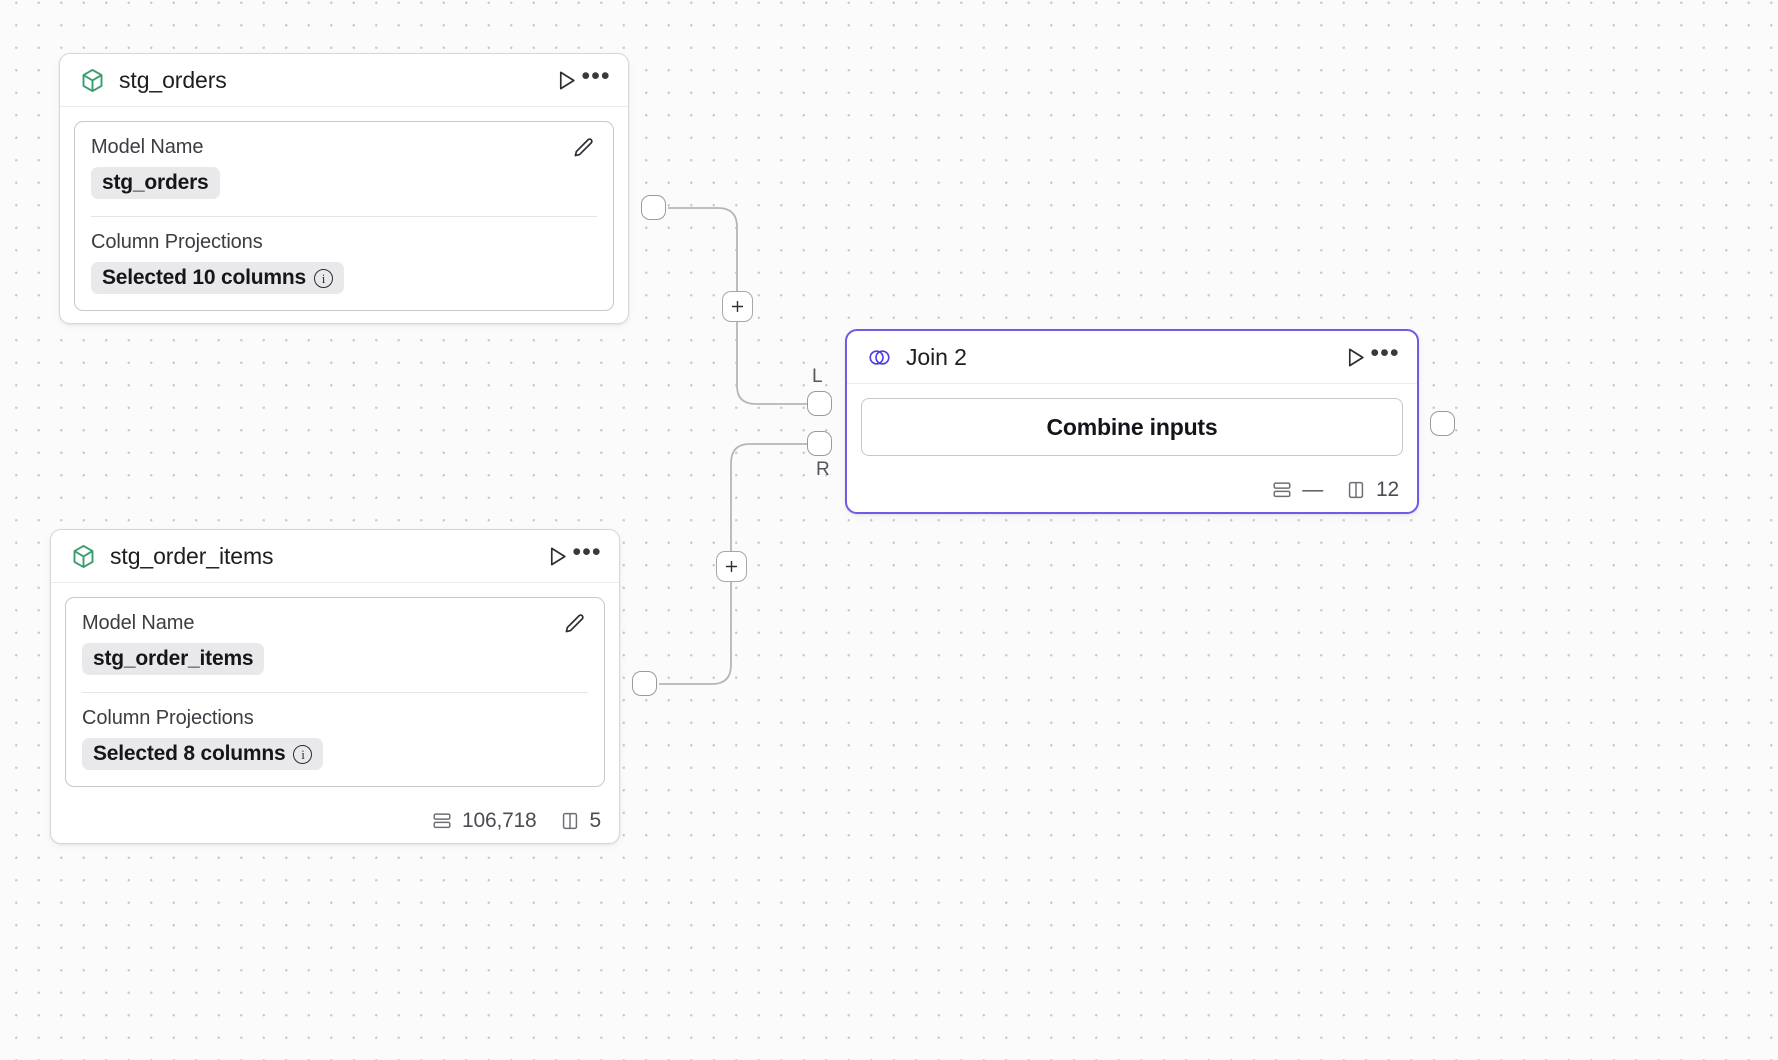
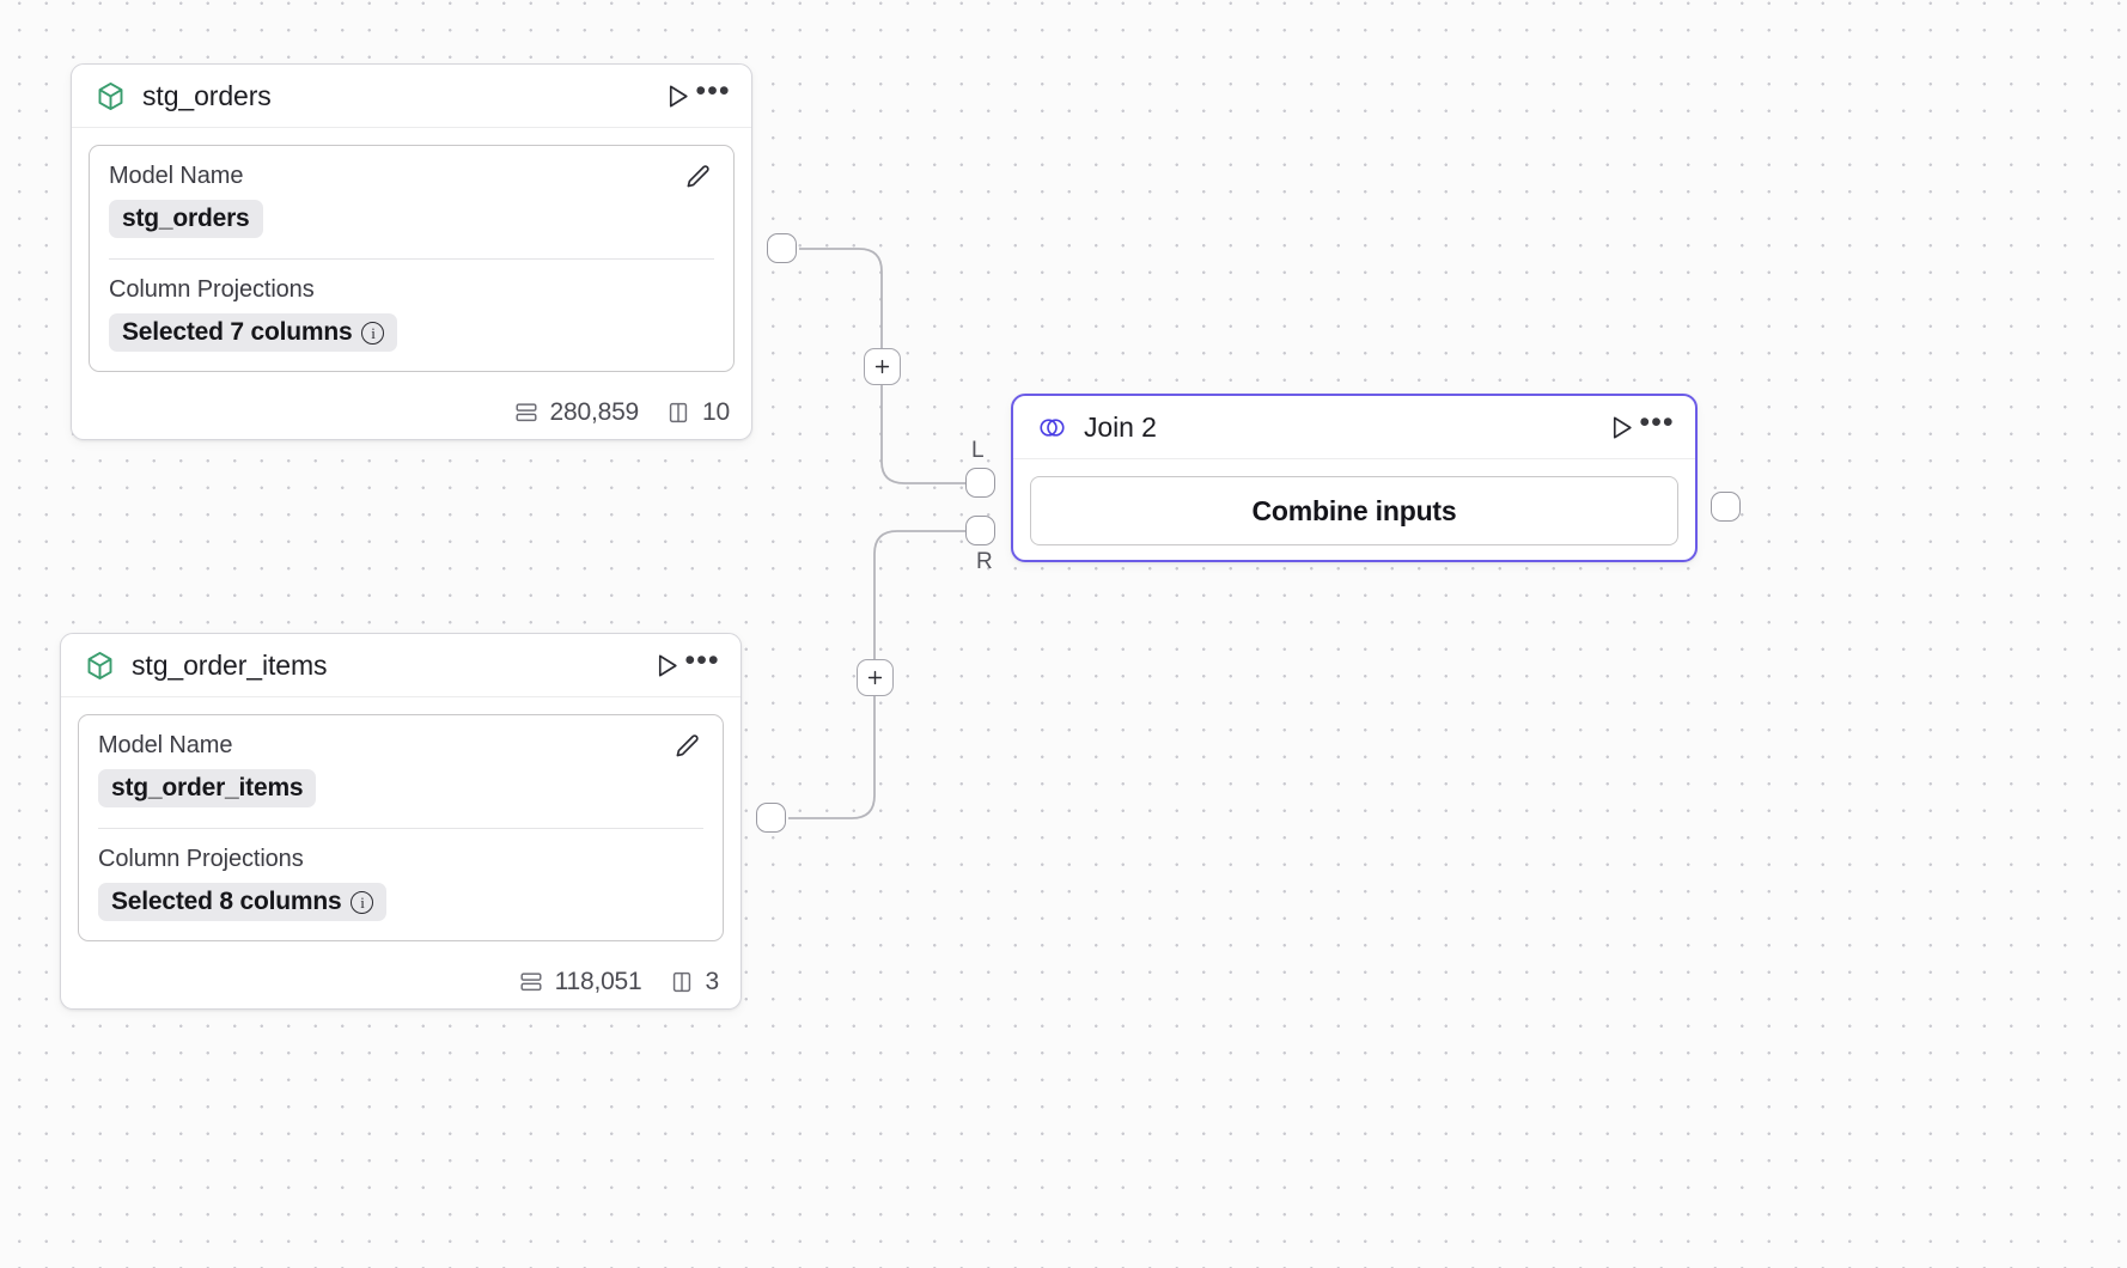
  stg_orders
  •••
  Model Name
  stg_orders
  Column Projections
- Selected 10 columns
+ Selected 7 columns
  i
+ 280,859
+ 10
  stg_order_items
  •••
  Model Name
  stg_order_items
  Column Projections
  Selected 8 columns
  i
- 106,718
+ 118,051
- 5
+ 3
  L
  R
  Join 2
  •••
  Combine inputs
- —
- 12
